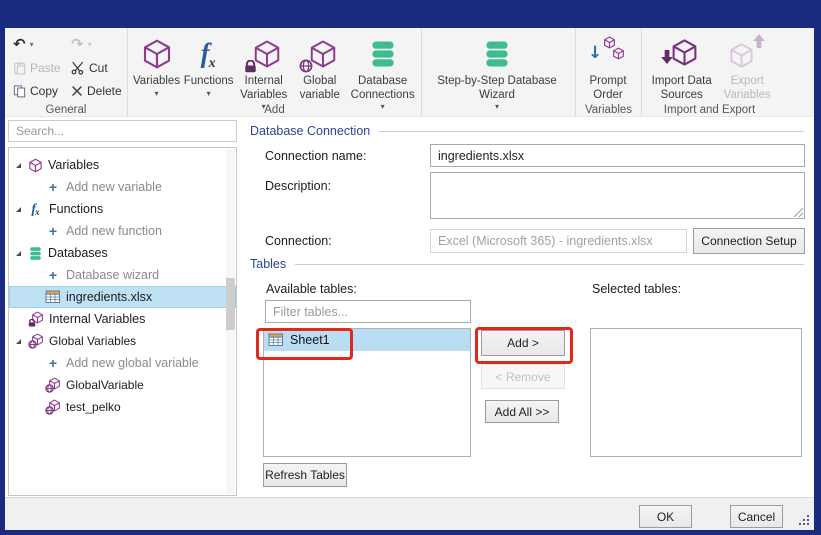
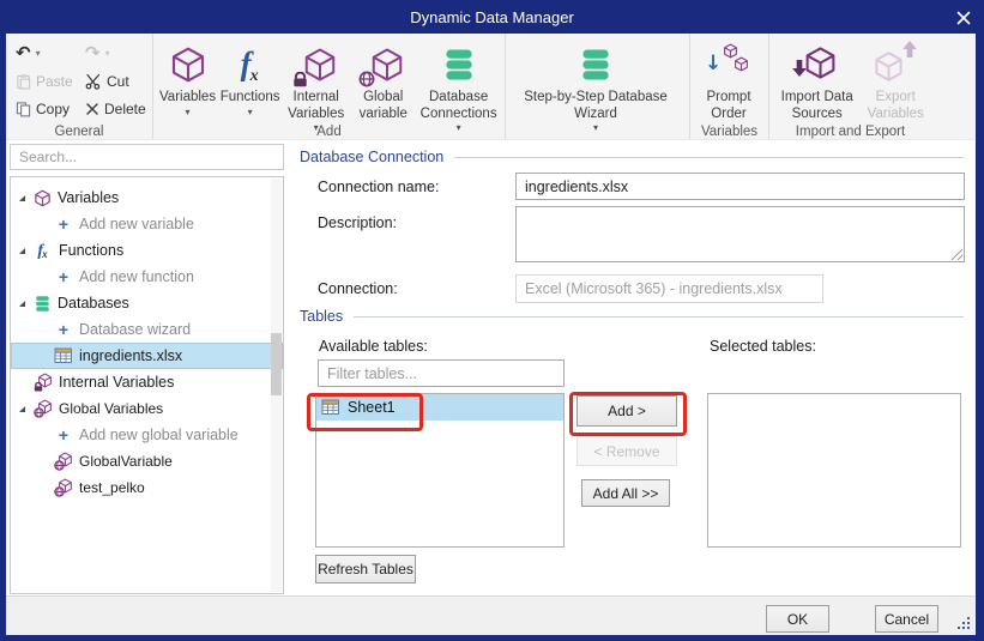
+ Dynamic Data Manager
  ↶
  ▾
  ↷
  ▾
  Paste
  Cut
  Copy
  Delete
  General
  Variables
  ▾
  fx
  Functions
  ▾
  Internal Variables
  ▾
  Global variable
  Database Connections
  ▾
  Add
  Step-by-Step Database Wizard
  ▾
  ↓
  Prompt Order
  Variables
  Import Data Sources
  Export Variables
  Import and Export
  Search...
  Variables
  +
  Add new variable
  fx
  Functions
  +
  Add new function
  Databases
  +
  Database wizard
  ingredients.xlsx
  Internal Variables
  Global Variables
  +
  Add new global variable
  GlobalVariable
  test_pelko
  Database Connection
  Connection name:
  ingredients.xlsx
  Description:
  Connection:
  Excel (Microsoft 365) - ingredients.xlsx
- Connection Setup
  Tables
  Available tables:
  Selected tables:
  Filter tables...
  Sheet1
  Add >
  < Remove
  Add All >>
  Refresh Tables
  OK
  Cancel
